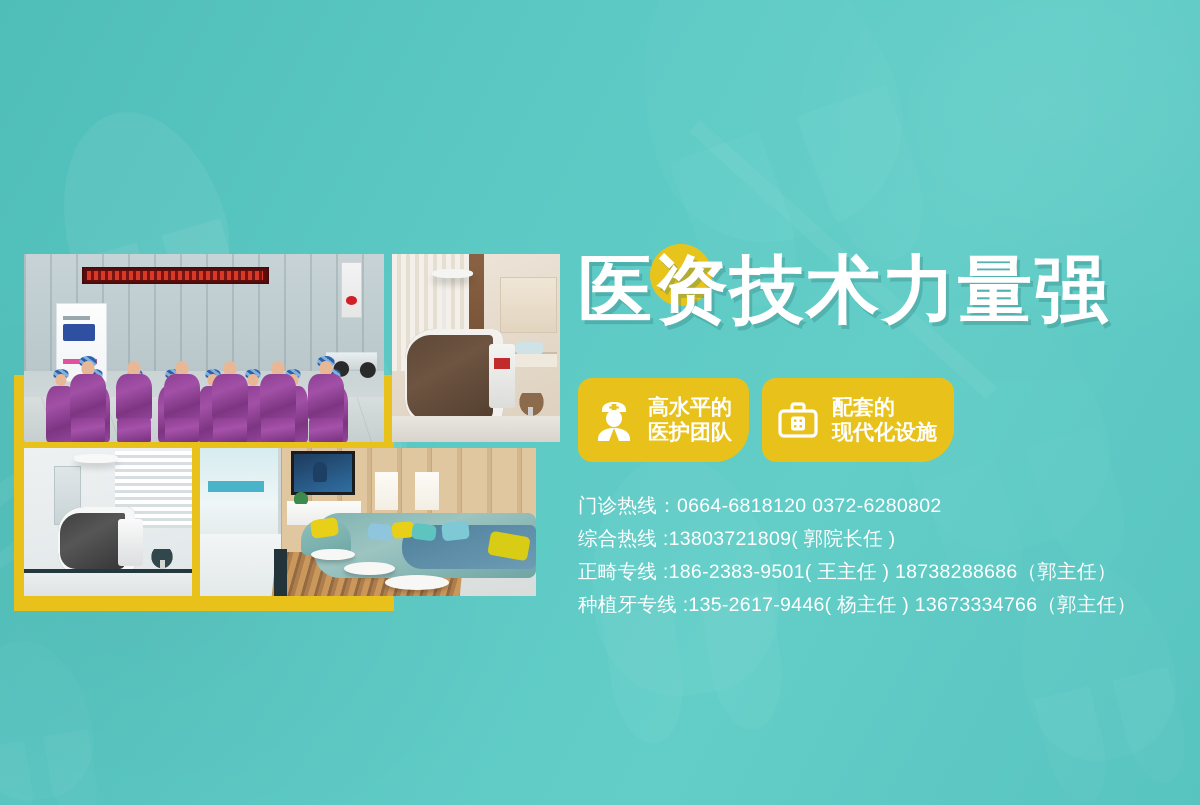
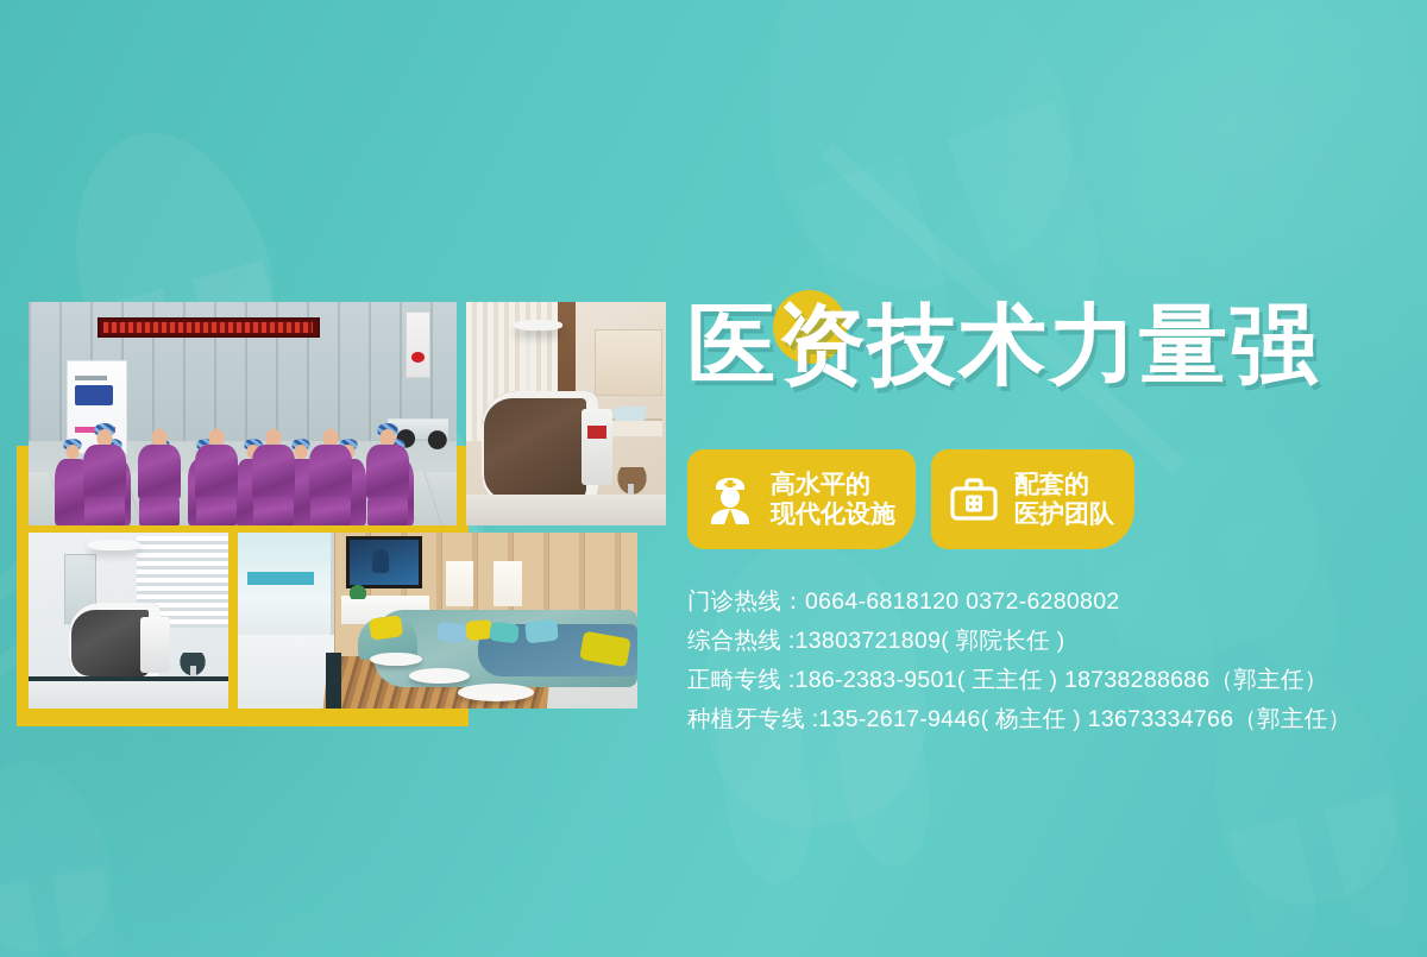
  医资技术力量强
  高水平的
- 医护团队
+ 现代化设施
  配套的
- 现代化设施
+ 医护团队
  门诊热线：0664-6818120 0372-6280802
  综合热线 :13803721809( 郭院长任 )
  正畸专线 :186-2383-9501( 王主任 ) 18738288686（郭主任）
  种植牙专线 :135-2617-9446( 杨主任 ) 13673334766（郭主任）
